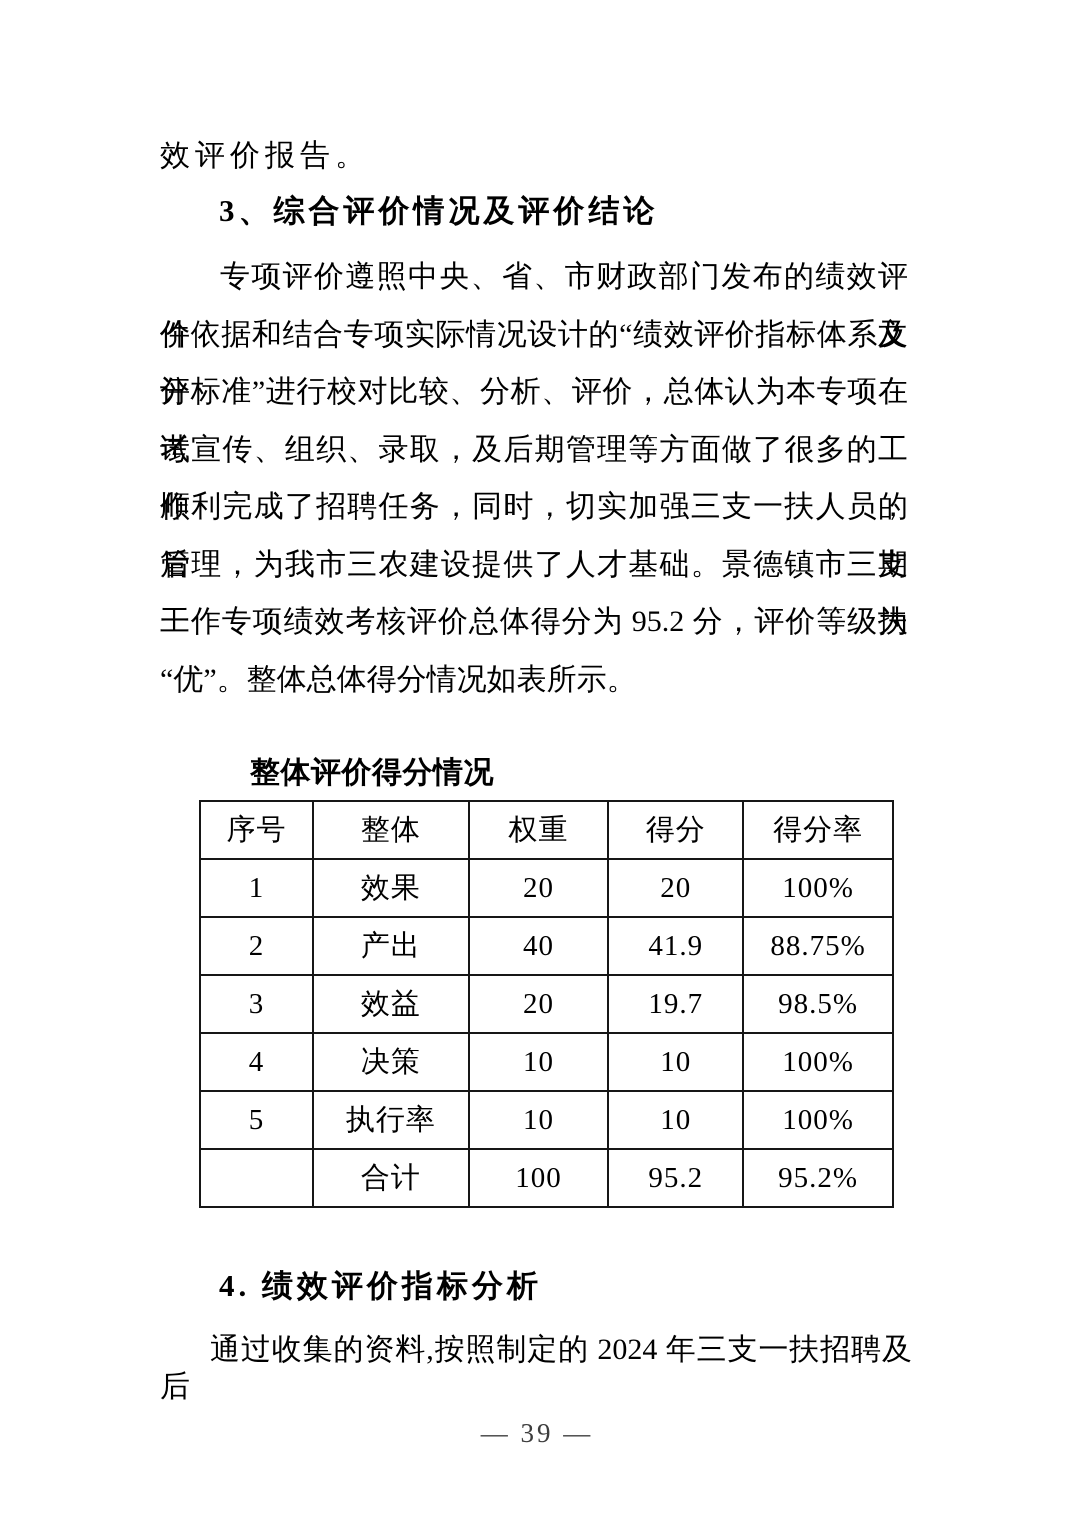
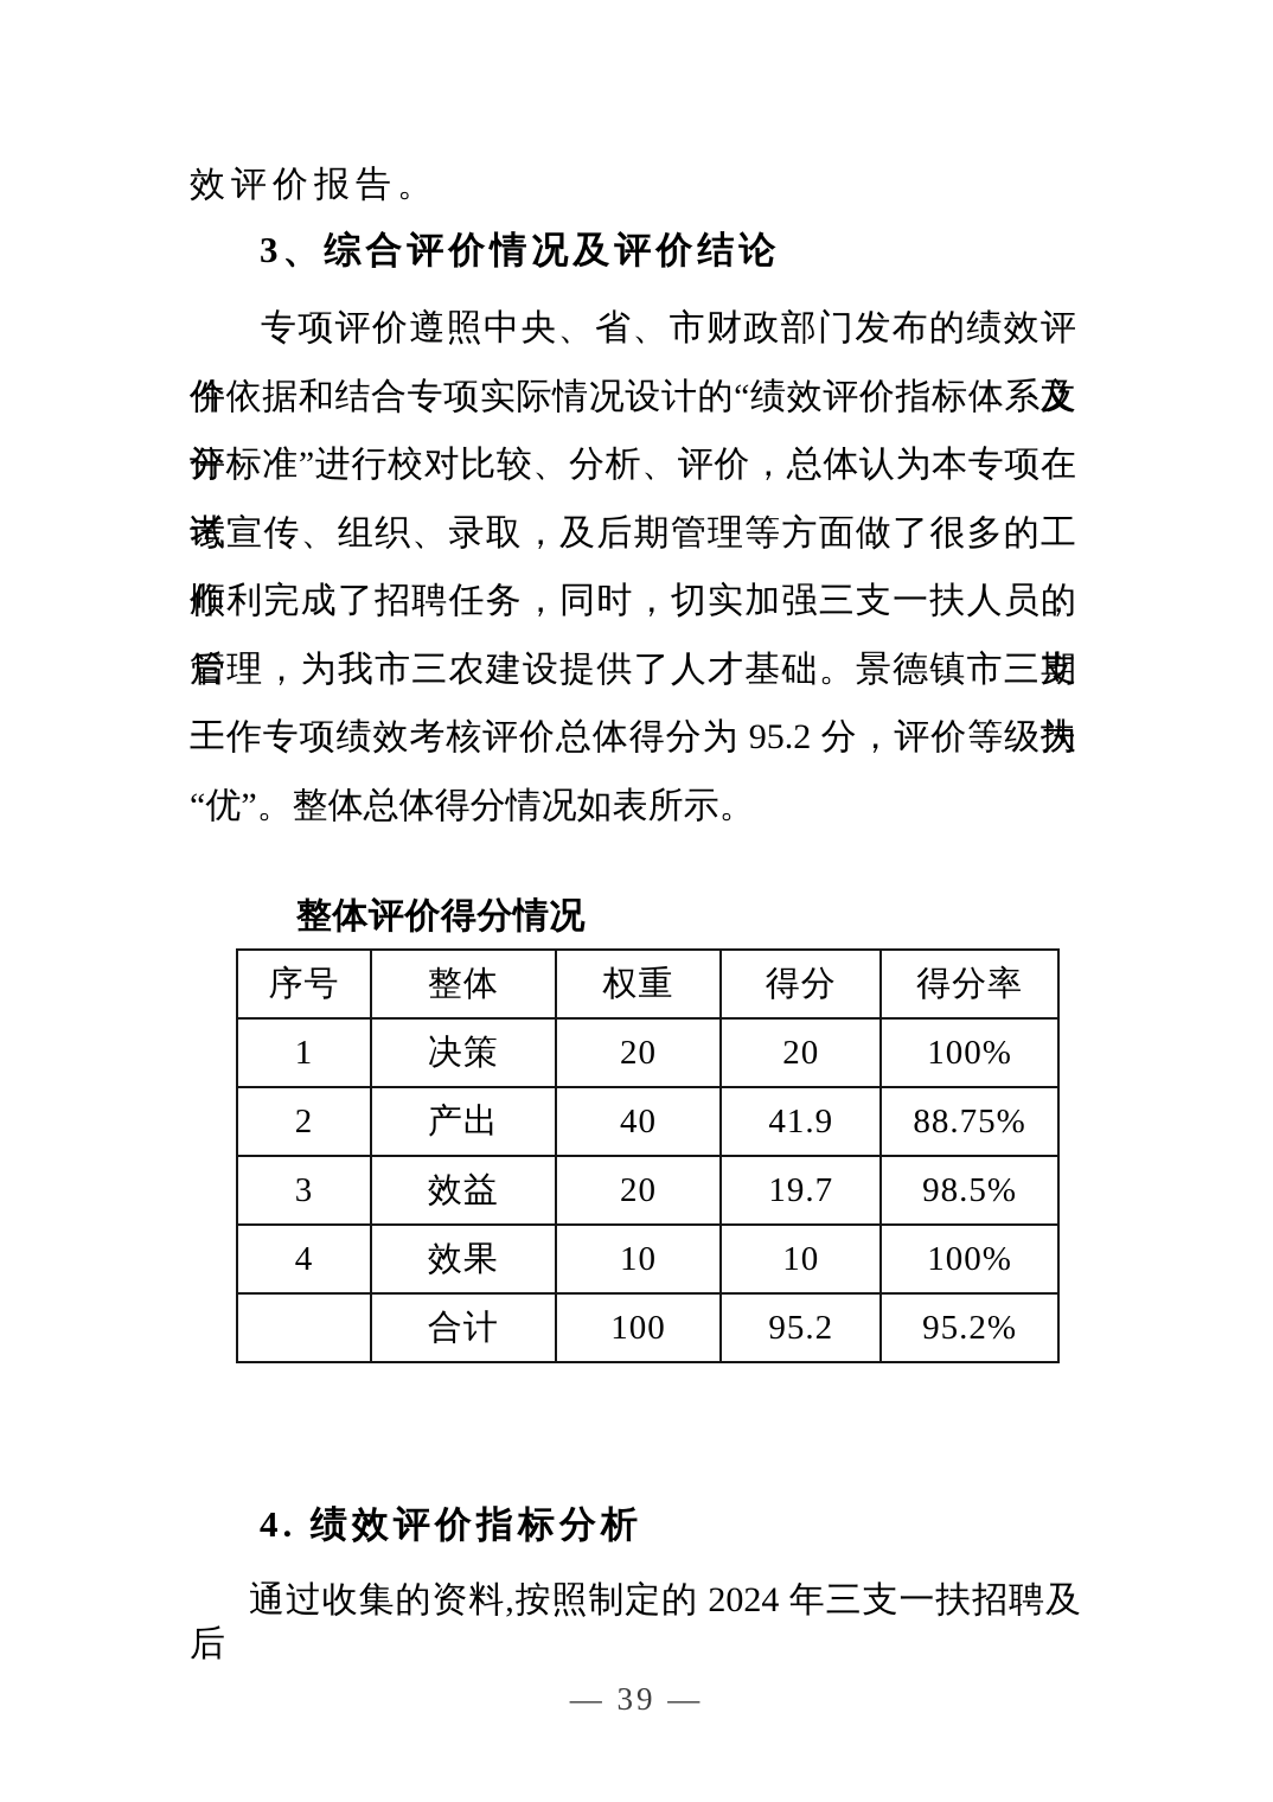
  效评价报告。
  3、综合评价情况及评价结论
  专项评价遵照中央、省、市财政部门发布的绩效评价文
  件依据和结合专项实际情况设计的“绩效评价指标体系及评
  分标准”进行校对比较、分析、评价，总体认为本专项在考
  试宣传、组织、录取，及后期管理等方面做了很多的工作，
  顺利完成了招聘任务，同时，切实加强三支一扶人员的后期
  管理，为我市三农建设提供了人才基础。景德镇市三支一扶
  工作专项绩效考核评价总体得分为 95.2 分，评价等级为
  “优”。整体总体得分情况如表所示。
  整体评价得分情况
  序号	整体	权重	得分	得分率
- 1	效果	20	20	100%
+ 1	决策	20	20	100%
  2	产出	40	41.9	88.75%
  3	效益	20	19.7	98.5%
- 4	决策	10	10	100%
+ 4	效果	10	10	100%
- 5	执行率	10	10	100%
  	合计	100	95.2	95.2%
  4. 绩效评价指标分析
  通过收集的资料,按照制定的 2024 年三支一扶招聘及后
  — 39 —
